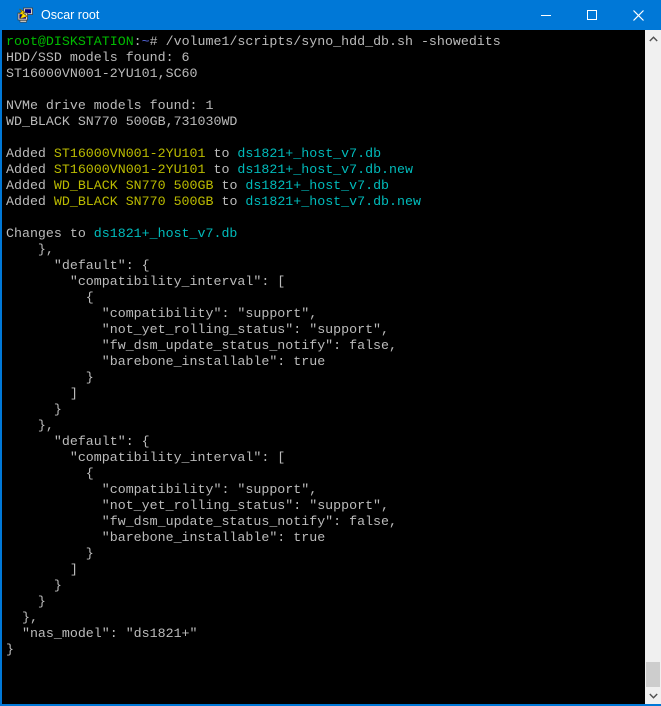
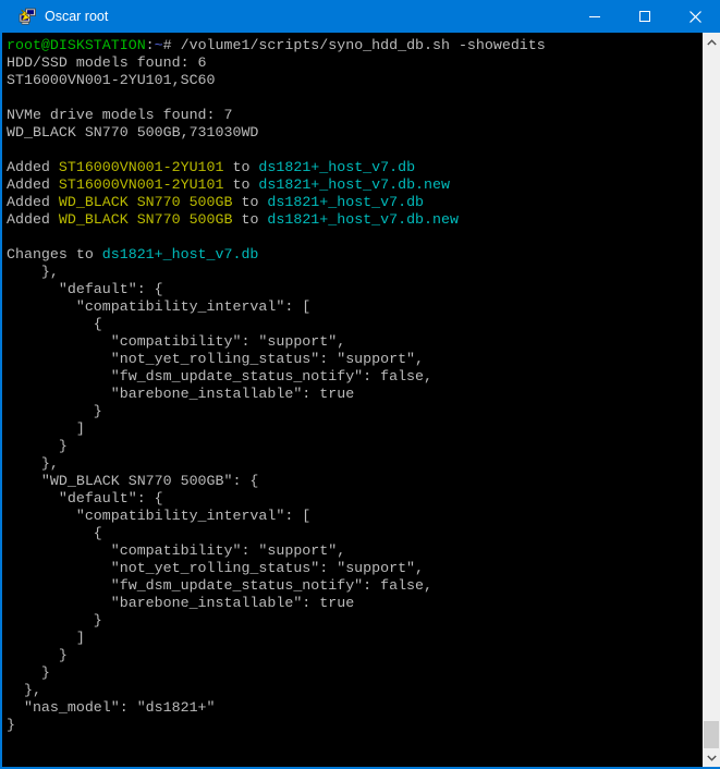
  Oscar root
  root@DISKSTATION:~# /volume1/scripts/syno_hdd_db.sh -showedits
  HDD/SSD models found: 6
  ST16000VN001-2YU101,SC60
- NVMe drive models found: 1
+ NVMe drive models found: 7
  WD_BLACK SN770 500GB,731030WD
  Added ST16000VN001-2YU101 to ds1821+_host_v7.db
  Added ST16000VN001-2YU101 to ds1821+_host_v7.db.new
  Added WD_BLACK SN770 500GB to ds1821+_host_v7.db
  Added WD_BLACK SN770 500GB to ds1821+_host_v7.db.new
  Changes to ds1821+_host_v7.db
  },
  "default": {
  "compatibility_interval": [
  {
  "compatibility": "support",
  "not_yet_rolling_status": "support",
  "fw_dsm_update_status_notify": false,
  "barebone_installable": true
  }
  ]
  }
  },
+ "WD_BLACK SN770 500GB": {
  "default": {
  "compatibility_interval": [
  {
  "compatibility": "support",
  "not_yet_rolling_status": "support",
  "fw_dsm_update_status_notify": false,
  "barebone_installable": true
  }
  ]
  }
  }
  },
  "nas_model": "ds1821+"
  }
